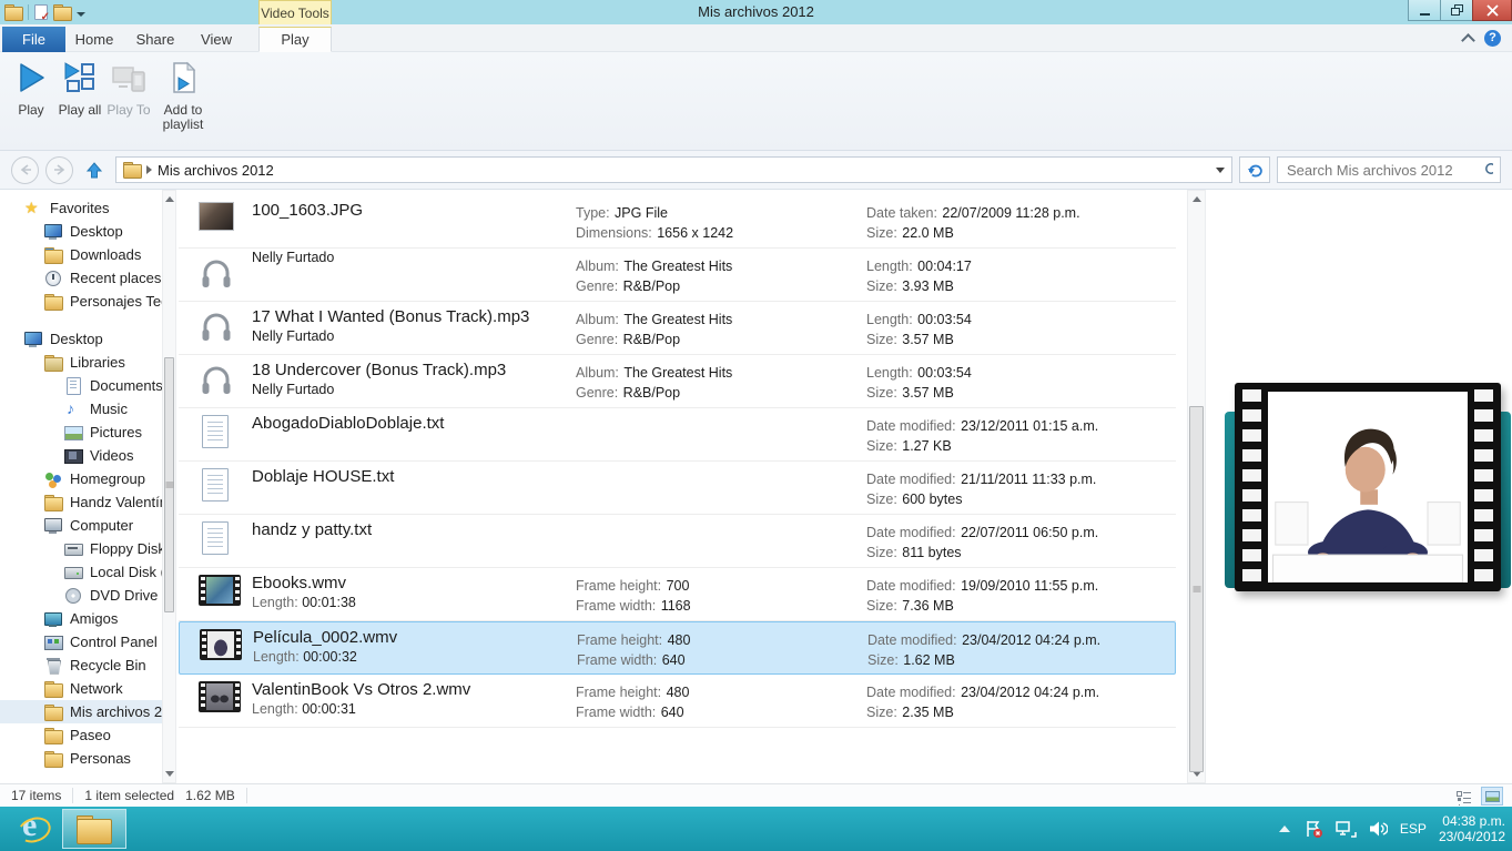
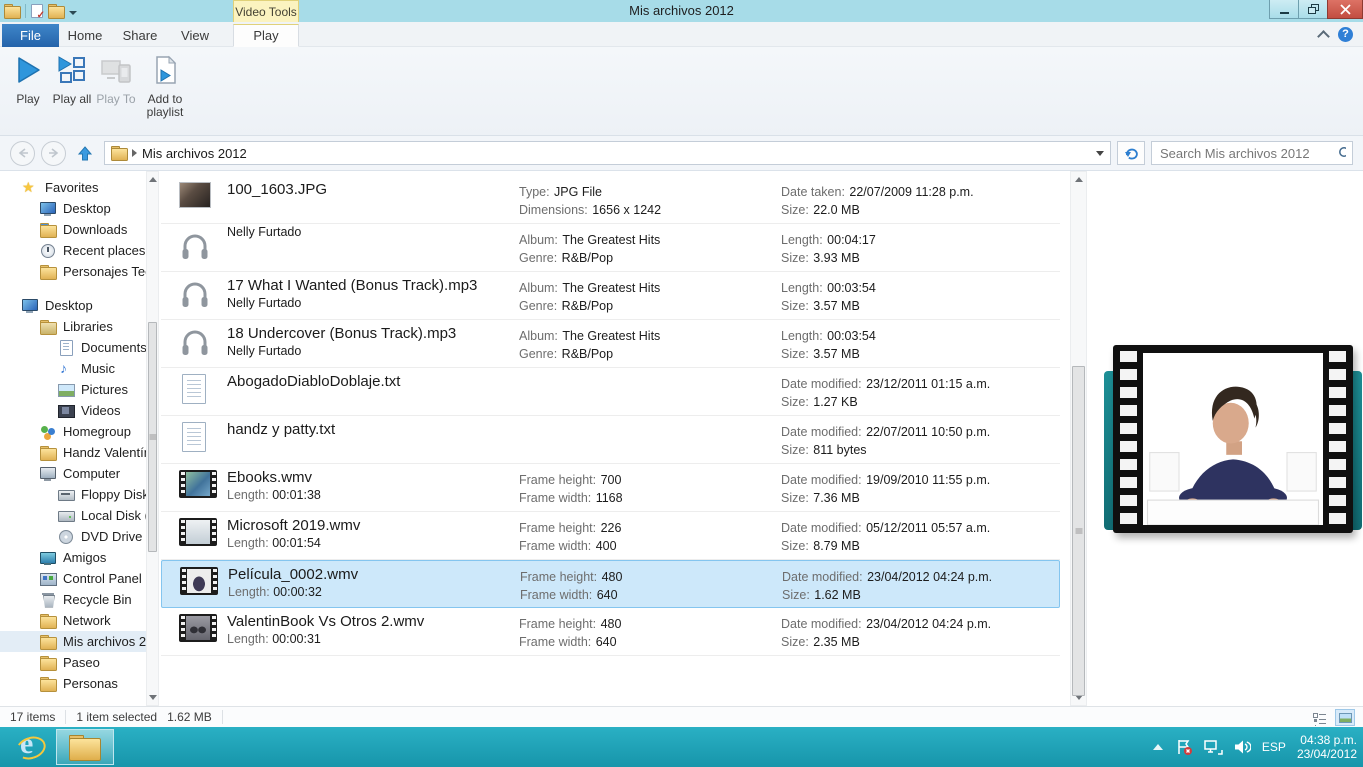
  Video Tools
  Mis archivos 2012
  File
  Home
  Share
  View
  Play
  Play
  Play all
  Play To
  Add to playlist
  Mis archivos 2012
  Search Mis archivos 2012
  Favorites
  Desktop
  Downloads
  Recent places
  Personajes Te
  Desktop
  Libraries
  Documents
  Music
  Pictures
  Videos
  Homegroup
  Handz Valentí
  Computer
  Amigos
  Control Panel
  Recycle Bin
  Network
  Mis archivos 2
  Paseo
  Personas
  100_1603.JPG
  Type: JPG File
  Dimensions: 1656 x 1242
  Date taken: 22/07/2009 11:28 p.m.
  Size: 22.0 MB
  Nelly Furtado
  Album: The Greatest Hits
  Genre: R&B/Pop
  Length: 00:04:17
  Size: 3.93 MB
  17 What I Wanted (Bonus Track).mp3
  Nelly Furtado
  Album: The Greatest Hits
  Genre: R&B/Pop
  Length: 00:03:54
  Size: 3.57 MB
  18 Undercover (Bonus Track).mp3
  Nelly Furtado
  Album: The Greatest Hits
  Genre: R&B/Pop
  Length: 00:03:54
  Size: 3.57 MB
  AbogadoDiabloDoblaje.txt
  Date modified: 23/12/2011 01:15 a.m.
  Size: 1.27 KB
- Doblaje HOUSE.txt
- Date modified: 21/11/2011 11:33 p.m.
- Size: 600 bytes
  handz y patty.txt
- Date modified: 22/07/2011 06:50 p.m.
+ Date modified: 22/07/2011 10:50 p.m.
  Size: 811 bytes
  Ebooks.wmv
  Length: 00:01:38
  Frame height: 700
  Frame width: 1168
  Date modified: 19/09/2010 11:55 p.m.
  Size: 7.36 MB
+ Microsoft 2019.wmv
+ Length: 00:01:54
+ Frame height: 226
+ Frame width: 400
+ Date modified: 05/12/2011 05:57 a.m.
+ Size: 8.79 MB
  Película_0002.wmv
  Length: 00:00:32
  Frame height: 480
  Frame width: 640
  Date modified: 23/04/2012 04:24 p.m.
  Size: 1.62 MB
  ValentinBook Vs Otros 2.wmv
  Length: 00:00:31
  Frame height: 480
  Frame width: 640
  Date modified: 23/04/2012 04:24 p.m.
  Size: 2.35 MB
  17 items
  1 item selected
  1.62 MB
  ESP
  04:38 p.m.
  23/04/2012
